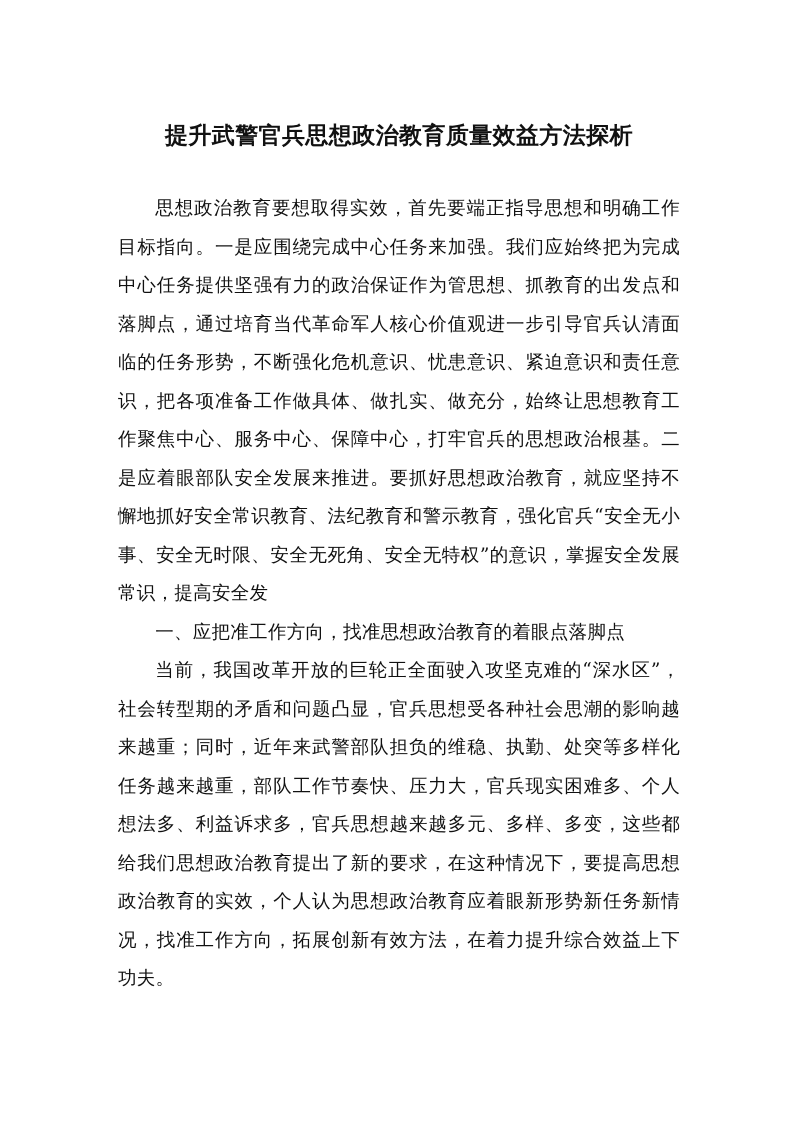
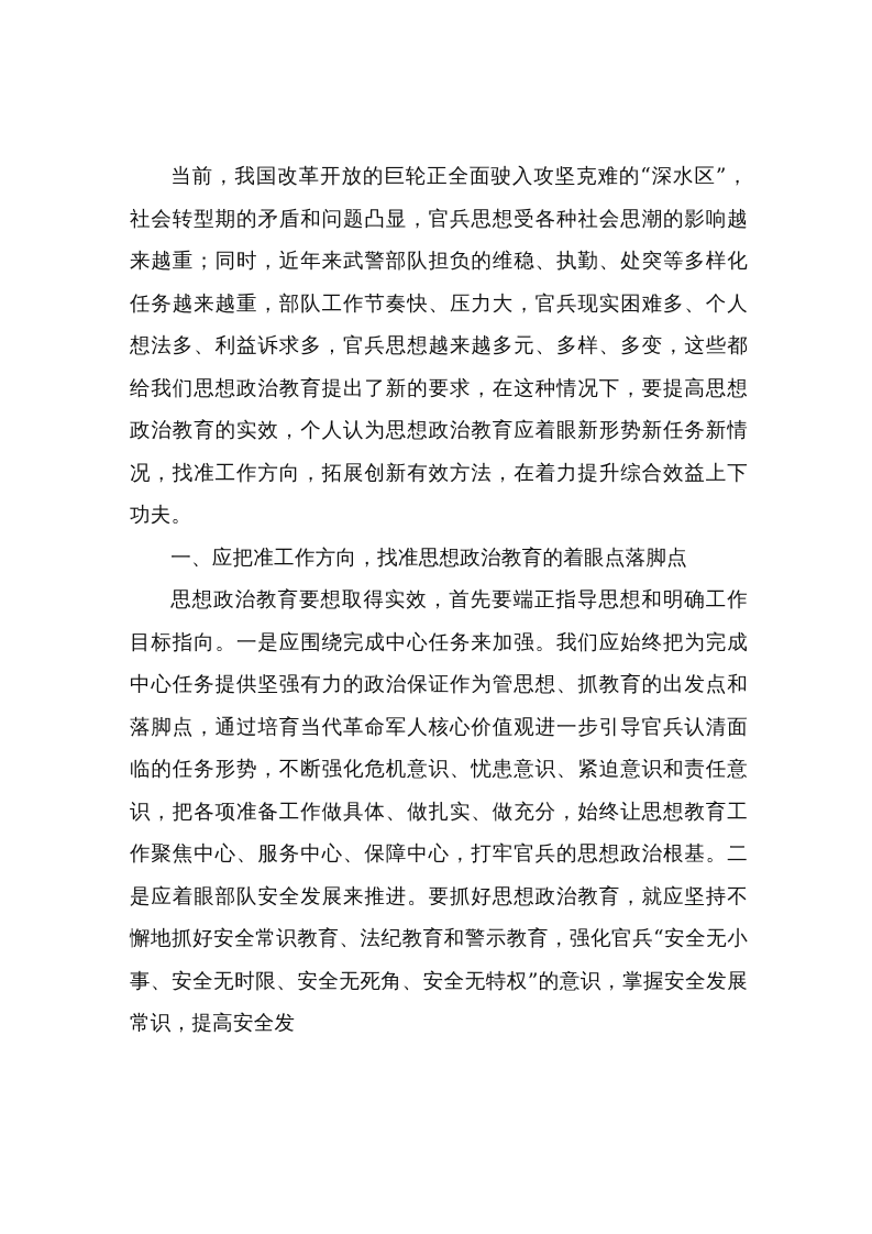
- 提升武警官兵思想政治教育质量效益方法探析
- 思想政治教育要想取得实效，首先要端正指导思想和明确工作目标指向。一是应围绕完成中心任务来加强。我们应始终把为完成中心任务提供坚强有力的政治保证作为管思想、抓教育的出发点和落脚点，通过培育当代革命军人核心价值观进一步引导官兵认清面临的任务形势，不断强化危机意识、忧患意识、紧迫意识和责任意识，把各项准备工作做具体、做扎实、做充分，始终让思想教育工作聚焦中心、服务中心、保障中心，打牢官兵的思想政治根基。二是应着眼部队安全发展来推进。要抓好思想政治教育，就应坚持不懈地抓好安全常识教育、法纪教育和警示教育，强化官兵“安全无小事、安全无时限、安全无死角、安全无特权”的意识，掌握安全发展常识，提高安全发
+ 当前，我国改革开放的巨轮正全面驶入攻坚克难的“深水区”，社会转型期的矛盾和问题凸显，官兵思想受各种社会思潮的影响越来越重；同时，近年来武警部队担负的维稳、执勤、处突等多样化任务越来越重，部队工作节奏快、压力大，官兵现实困难多、个人想法多、利益诉求多，官兵思想越来越多元、多样、多变，这些都给我们思想政治教育提出了新的要求，在这种情况下，要提高思想政治教育的实效，个人认为思想政治教育应着眼新形势新任务新情况，找准工作方向，拓展创新有效方法，在着力提升综合效益上下功夫。
  一、应把准工作方向，找准思想政治教育的着眼点落脚点
- 当前，我国改革开放的巨轮正全面驶入攻坚克难的“深水区”，社会转型期的矛盾和问题凸显，官兵思想受各种社会思潮的影响越来越重；同时，近年来武警部队担负的维稳、执勤、处突等多样化任务越来越重，部队工作节奏快、压力大，官兵现实困难多、个人想法多、利益诉求多，官兵思想越来越多元、多样、多变，这些都给我们思想政治教育提出了新的要求，在这种情况下，要提高思想政治教育的实效，个人认为思想政治教育应着眼新形势新任务新情况，找准工作方向，拓展创新有效方法，在着力提升综合效益上下功夫。
+ 思想政治教育要想取得实效，首先要端正指导思想和明确工作目标指向。一是应围绕完成中心任务来加强。我们应始终把为完成中心任务提供坚强有力的政治保证作为管思想、抓教育的出发点和落脚点，通过培育当代革命军人核心价值观进一步引导官兵认清面临的任务形势，不断强化危机意识、忧患意识、紧迫意识和责任意识，把各项准备工作做具体、做扎实、做充分，始终让思想教育工作聚焦中心、服务中心、保障中心，打牢官兵的思想政治根基。二是应着眼部队安全发展来推进。要抓好思想政治教育，就应坚持不懈地抓好安全常识教育、法纪教育和警示教育，强化官兵“安全无小事、安全无时限、安全无死角、安全无特权”的意识，掌握安全发展常识，提高安全发
